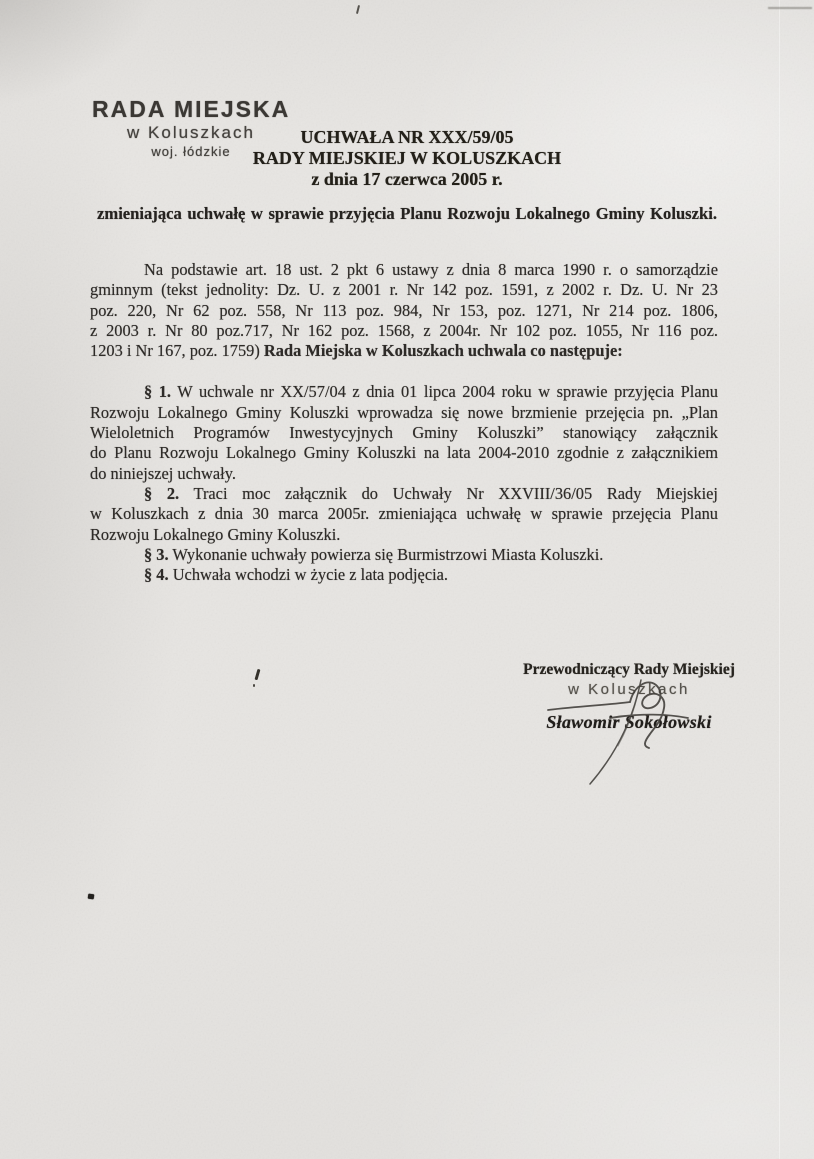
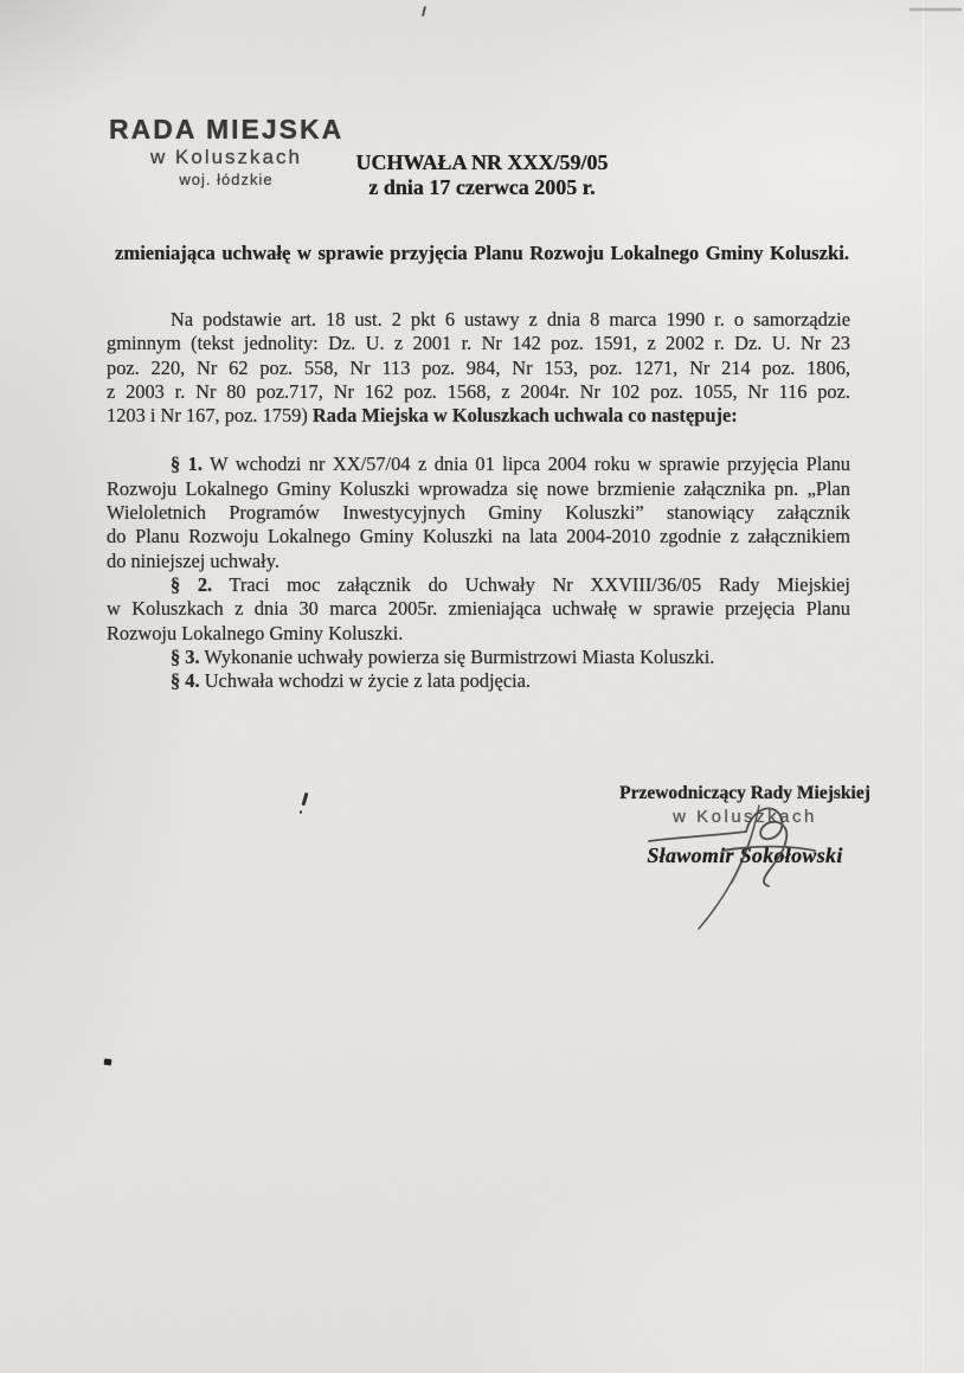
  RADA MIEJSKA
  w Koluszkach
  woj. łódzkie
  UCHWAŁA NR XXX/59/05
- RADY MIEJSKIEJ W KOLUSZKACH
  z dnia 17 czerwca 2005 r.
  zmieniająca uchwałę w sprawie przyjęcia Planu Rozwoju Lokalnego Gminy Koluszki.
  Na podstawie art. 18 ust. 2 pkt 6 ustawy z dnia 8 marca 1990 r. o samorządzie
  gminnym (tekst jednolity: Dz. U. z 2001 r. Nr 142 poz. 1591, z 2002 r. Dz. U. Nr 23
  poz. 220, Nr 62 poz. 558, Nr 113 poz. 984, Nr 153, poz. 1271, Nr 214 poz. 1806,
  z 2003 r. Nr 80 poz.717, Nr 162 poz. 1568, z 2004r. Nr 102 poz. 1055, Nr 116 poz.
  1203 i Nr 167, poz. 1759) Rada Miejska w Koluszkach uchwala co następuje:
- § 1. W uchwale nr XX/57/04 z dnia 01 lipca 2004 roku w sprawie przyjęcia Planu
+ § 1. W wchodzi nr XX/57/04 z dnia 01 lipca 2004 roku w sprawie przyjęcia Planu
- Rozwoju Lokalnego Gminy Koluszki wprowadza się nowe brzmienie przejęcia pn. „Plan
+ Rozwoju Lokalnego Gminy Koluszki wprowadza się nowe brzmienie załącznika pn. „Plan
  Wieloletnich Programów Inwestycyjnych Gminy Koluszki” stanowiący załącznik
  do Planu Rozwoju Lokalnego Gminy Koluszki na lata 2004-2010 zgodnie z załącznikiem
  do niniejszej uchwały.
  § 2. Traci moc załącznik do Uchwały Nr XXVIII/36/05 Rady Miejskiej
  w Koluszkach z dnia 30 marca 2005r. zmieniająca uchwałę w sprawie przejęcia Planu
  Rozwoju Lokalnego Gminy Koluszki.
  § 3. Wykonanie uchwały powierza się Burmistrzowi Miasta Koluszki.
  § 4. Uchwała wchodzi w życie z lata podjęcia.
  Przewodniczący Rady Miejskiej
  w Koluszkach
  Sławomir Sokołowski
